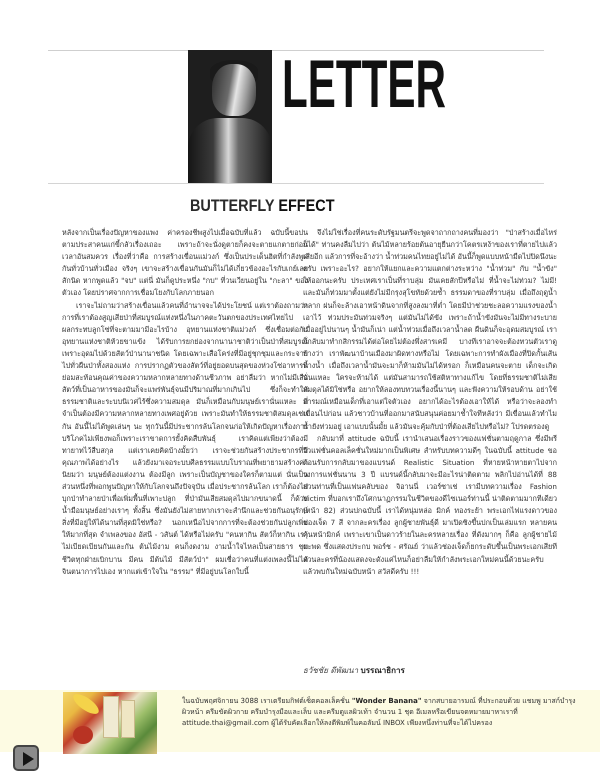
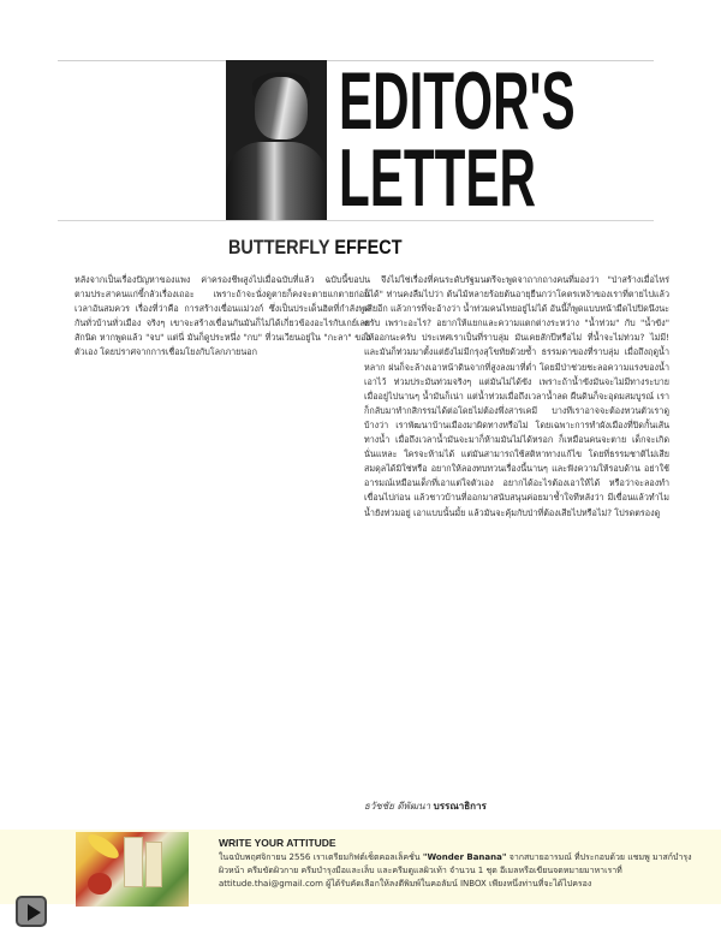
+ EDITOR'S
  LETTER
  BUTTERFLY EFFECT
  หลังจากเป็นเรื่องปัญหาของแพง ค่าครองชีพสูงไปเมื่อฉบับที่แล้ว ฉบับนี้ขอปนตามประสาคนแก่ขี้กลัวเรื่องเถอะ เพราะถ้าจะนั่งดูตายก็คงจะตายแกตายก่อนเวลาอันสมควร เรื่องที่ว่าคือ การสร้างเขื่อนแม่วงก์ ซึ่งเป็นประเด็นฮิตที่กำลังพูดกันทั่วบ้านทั่วเมือง จริงๆ เขาจะสร้างเขื่อนกันมันก็ไม่ได้เกี่ยวข้องอะไรกับเกย์เลยสักนิด หากพูดแล้ว "จบ" แต่นี่ มันก็ดูประหนึ่ง "กบ" ที่วนเวียนอยู่ใน "กะลา" ของตัวเอง โดยปราศจากการเชื่อมโยงกับโลกภายนอก
- เราจะไม่ถามว่าสร้างเขื่อนแล้วคนที่อำนาจจะได้ประโยชน์ แต่เราต้องถามว่า การที่เราต้องสูญเสียป่าที่สมบูรณ์แห่งหนึ่งในภาคตะวันตกของประเทศไทยไป ผลกระทบลูกโซ่ที่จะตามมามีอะไรบ้าง อุทยานแห่งชาติแม่วงก์ ซึ่งเชื่อมต่อกับอุทยานแห่งชาติห้วยขาแข้ง ได้รับการยกย่องจากนานาชาติว่าเป็นป่าที่สมบูรณ์ เพราะอุดมไปด้วยสัตว์ป่านานาชนิด โดยเฉพาะเสือโคร่งที่มีอยู่ชุกชุมและกระจายไปทั่วผืนป่าทั้งสองแห่ง การปรากฏตัวของสัตว์ที่อยู่ยอดบนสุดของห่วงโซ่อาหารนี้ ย่อมสะท้อนคุณค่าของความหลากหลายทางด้านชีวภาพ อย่าลืมว่า หากไม่มีเสือ สัตว์ที่เป็นอาหารของมันก็จะแพร่พันธุ์จนมีปริมาณที่มากเกินไป ซึ่งก็จะทำให้ธรรมชาติและระบบนิเวศไร้ซึ่งความสมดุล มันก็เหมือนกับมนุษย์เรานั่นแหละ ที่จำเป็นต้องมีความหลากหลายทางเพศอยู่ด้วย เพราะมันทำให้ธรรมชาติสมดุลเช่นกัน อันนี้ไม่ได้พูดเล่นๆ นะ ทุกวันนี้มีประชากรล้นโลกจนก่อให้เกิดปัญหาเรื่องการบริโภคไม่เพียงพอก็เพราะเราขาดการยั้งคิดสืบพันธุ์ เราคิดแต่เพียงว่าต้องมีทายาทไว้สืบสกุล แต่เราเคยคิดบ้างมั้ยว่า เราจะช่วยกันสร้างประชากรที่มีคุณภาพได้อย่างไร แล้วยังมาเจอระบบศีลธรรมแบบโบราณที่พยายามสร้างค่านิยมว่า มนุษย์ต้องแต่งงาน ต้องมีลูก เพราะเป็นบัญชาของใครก็ตามแต่ นั่นเป็นส่วนหนึ่งที่พอกพูนปัญหาให้กับโลกจนถึงปัจจุบัน เมื่อประชากรล้นโลก เราก็ต้องไปบุกป่าทำลายป่าเพื่อเพิ่มพื้นที่เพาะปลูก ที่ป่ามันเสียสมดุลไปมากขนาดนี้ ก็ด้วยน้ำมือมนุษย์อย่างเราๆ ทั้งสิ้น ซึ่งมันยังไม่สายหากเราจะสำนึกและช่วยกันอนุรักษ์สิ่งที่มีอยู่ให้ได้นานที่สุดมิใช่หรือ? นอกเหนือไปจากการที่จะต้องช่วยกันปลูกเพิ่มให้มากที่สุด จำเพลงของ อัสนี - วสันต์ ได้หรือไม่ครับ "คนหากิน สัตว์ก็หากิน เราไม่เบียดเบียนกันและกัน ต้นไม้งาม คนก็งดงาม งามน้ำใจไหลเป็นสายธาร ชุบชีวิตทุกฝ่ายเบิกบาน มีคน มีต้นไม้ มีสัตว์ป่า" ผมเชื่อว่าคนที่แต่งเพลงนี้ไม่ได้จินตนาการไปเอง หากแต่เข้าใจใน "ธรรม" ที่มีอยู่บนโลกใบนี้
  จึงไม่ใช่เรื่องที่คนระดับรัฐมนตรีจะพูดจาถากถางคนที่มองว่า "ป่าสร้างเมื่อไหร่ก็ได้" ท่านคงลืมไปว่า ต้นไม้หลายร้อยต้นอายุยืนกว่าโคตรเหง้าของเราที่ตายไปแล้วเสียอีก แล้วการที่จะอ้างว่า น้ำท่วมคนไทยอยู่ไม่ได้ อันนี้ก็พูดแบบหน้ามืดไปปิดนึงนะครับ เพราะอะไร? อยากให้แยกและความแตกต่างระหว่าง "น้ำท่วม" กับ "น้ำขัง" ให้ออกนะครับ ประเทศเราเป็นที่ราบลุ่ม มันเคยสักปีหรือไม่ ที่น้ำจะไม่ท่วม? ไม่มี! และมันก็ท่วมมาตั้งแต่ยังไม่มีกรุงสุโขทัยด้วยซ้ำ ธรรมดาของที่ราบลุ่ม เมื่อถึงฤดูน้ำหลาก ฝนก็จะล้างเอาหน้าดินจากที่สูงลงมาที่ต่ำ โดยมีป่าช่วยชะลอความแรงของน้ำเอาไว้ ท่วมประมันท่วมจริงๆ แต่มันไม่ได้ขัง เพราะถ้าน้ำขังมันจะไม่มีทางระบาย เมื่ออยู่ไปนานๆ น้ำมันก็เน่า แต่น้ำท่วมเมื่อถึงเวลาน้ำลด ผืนดินก็จะอุดมสมบูรณ์ เราก็กลับมาทำกสิกรรมได้ต่อโดยไม่ต้องพึ่งสารเคมี บางทีเราอาจจะต้องทวนตัวเราดูบ้างว่า เราพัฒนาบ้านเมืองมาผิดทางหรือไม่ โดยเฉพาะการทำผังเมืองที่ปิดกั้นเส้นทางน้ำ เมื่อถึงเวลาน้ำมันจะมาก็ห้ามมันไม่ได้หรอก ก็เหมือนคนจะตาย เด็กจะเกิดนั่นแหละ ใครจะห้ามได้ แต่มันสามารถใช้สติหาทางแก้ไข โดยที่ธรรมชาติไม่เสียสมดุลได้มิใช่หรือ อยากให้ลองทบทวนเรื่องนี้นานๆ และฟังความให้รอบด้าน อย่าใช้อารมณ์เหมือนเด็กที่เอาแต่ใจตัวเอง อยากได้อะไรต้องเอาให้ได้ หรือว่าจะลองทำเขื่อนไปก่อน แล้วชาวบ้านที่ออกมาสนับสนุนค่อยมาช้ำใจทีหลังว่า มีเขื่อนแล้วทำไมน้ำยังท่วมอยู่ เอาแบบนั้นมั้ย แล้วมันจะคุ้มกับป่าที่ต้องเสียไปหรือไม่? โปรดตรองดู
- กลับมาที่ attitude ฉบับนี้ เรานำเสนอเรื่องราวของแฟชั่นตามฤดูกาล ซึ่งมีพรีวิวแฟชั่นคอลเล็คชั่นใหม่มากเป็นพิเศษ สำหรับบทความดีๆ ในฉบับนี้ attitude ขอต้อนรับการกลับมาของแบรนด์ Realistic Situation ที่หายหน้าหายตาไปจากวงการแฟชั่นนาน 3 ปี แบรนด์นี้กลับมาจะมีอะไรน่าติดตาม พลิกไปอ่านได้ที่ 88 ส่วนท่านที่เป็นแฟนคลับของ จิอานนี่ เวอร์ซาเช่ เรามีบทความเรื่อง Fashion Victim ที่บอกเราถึงโศกนาฏกรรมในชีวิตของดีไซเนอร์ท่านนี้ น่าติดตามมากทีเดียว (หน้า 82) ส่วนปกฉบับนี้ เราได้หนุ่มหล่อ มิกค์ ทองระย้า พระเอกไฟแรงดาวของช่องเจ็ด 7 สี จากละครเรื่อง ลูกผู้ชายพันธุ์ดี มาเปิดซิงขึ้นปกเป็นเล่มแรก หลายคนคุ้นหน้ามิกค์ เพราะเขาเป็นดาวร้ายในละครหลายเรื่อง ที่ดังมากๆ ก็คือ ลูกผู้ชายไม้ตะพด ซึ่งแสดงประกบ พอร์ช - ศรัณย์ ว่าแล้วช่องเจ็ดก็ยกระดับขึ้นเป็นพระเอกเสียที ส่วนละครที่น้องแสดงจะดังแค่ไหนก็อย่าลืมให้กำลังพระเอกใหม่คนนี้ด้วยนะครับ แล้วพบกันใหม่ฉบับหน้า สวัสดีครับ !!!
  ธวัชชัย ดีพัฒนา บรรณาธิการ
+ WRITE YOUR ATTITUDE
- ในฉบับพฤศจิกายน 3088 เราเตรียมกิฟต์เซ็ตคอลเล็คชั่น "Wonder Banana" จากสบายอารมณ์ ที่ประกอบด้วย แชมพู มาสก์บำรุงผิวหน้า ครีมขัดผิวกาย ครีมบำรุงมือและเล็บ และครีมดูแลผิวเท้า จำนวน 1 ชุด อีเมลหรือเขียนจดหมายมาหาเราที่ attitude.thai@gmail.com ผู้ได้รับคัดเลือกให้ลงตีพิมพ์ในคอลัมน์ INBOX เพียงหนึ่งท่านที่จะได้ไปครอง
+ ในฉบับพฤศจิกายน 2556 เราเตรียมกิฟต์เซ็ตคอลเล็คชั่น "Wonder Banana" จากสบายอารมณ์ ที่ประกอบด้วย แชมพู มาสก์บำรุงผิวหน้า ครีมขัดผิวกาย ครีมบำรุงมือและเล็บ และครีมดูแลผิวเท้า จำนวน 1 ชุด อีเมลหรือเขียนจดหมายมาหาเราที่ attitude.thai@gmail.com ผู้ได้รับคัดเลือกให้ลงตีพิมพ์ในคอลัมน์ INBOX เพียงหนึ่งท่านที่จะได้ไปครอง
